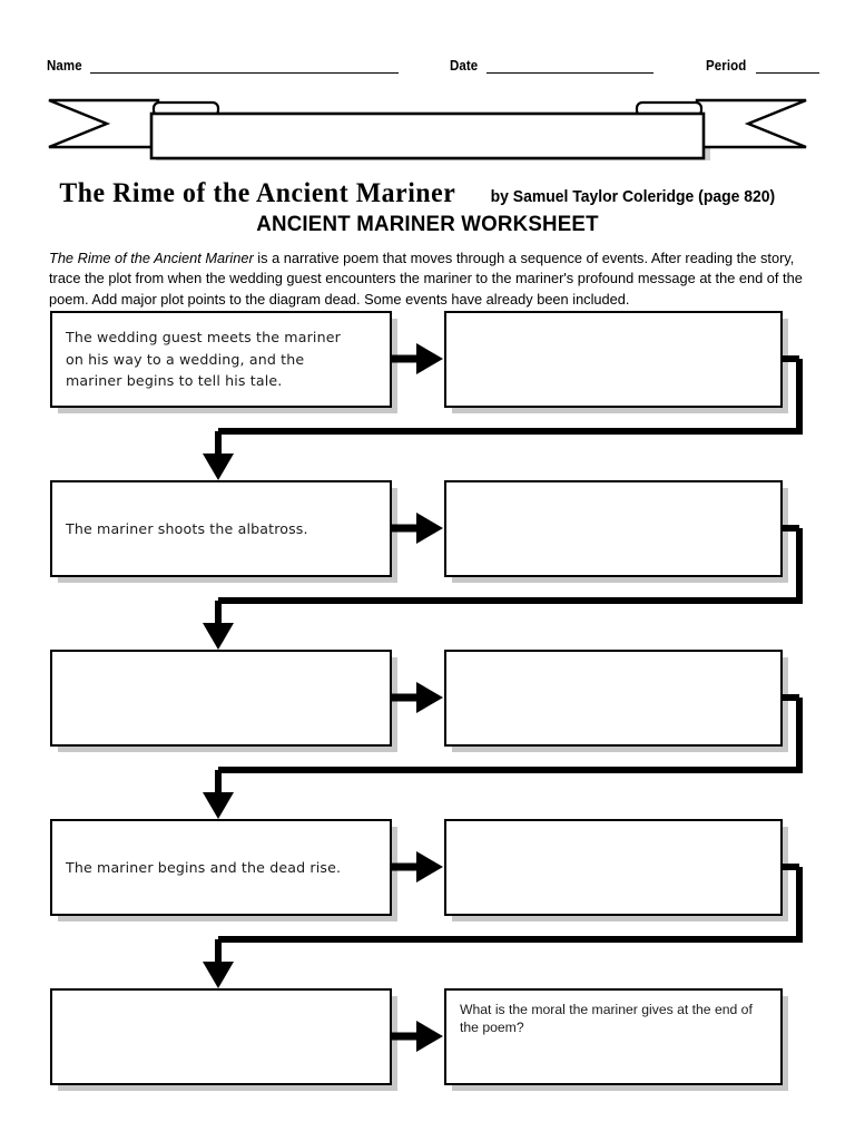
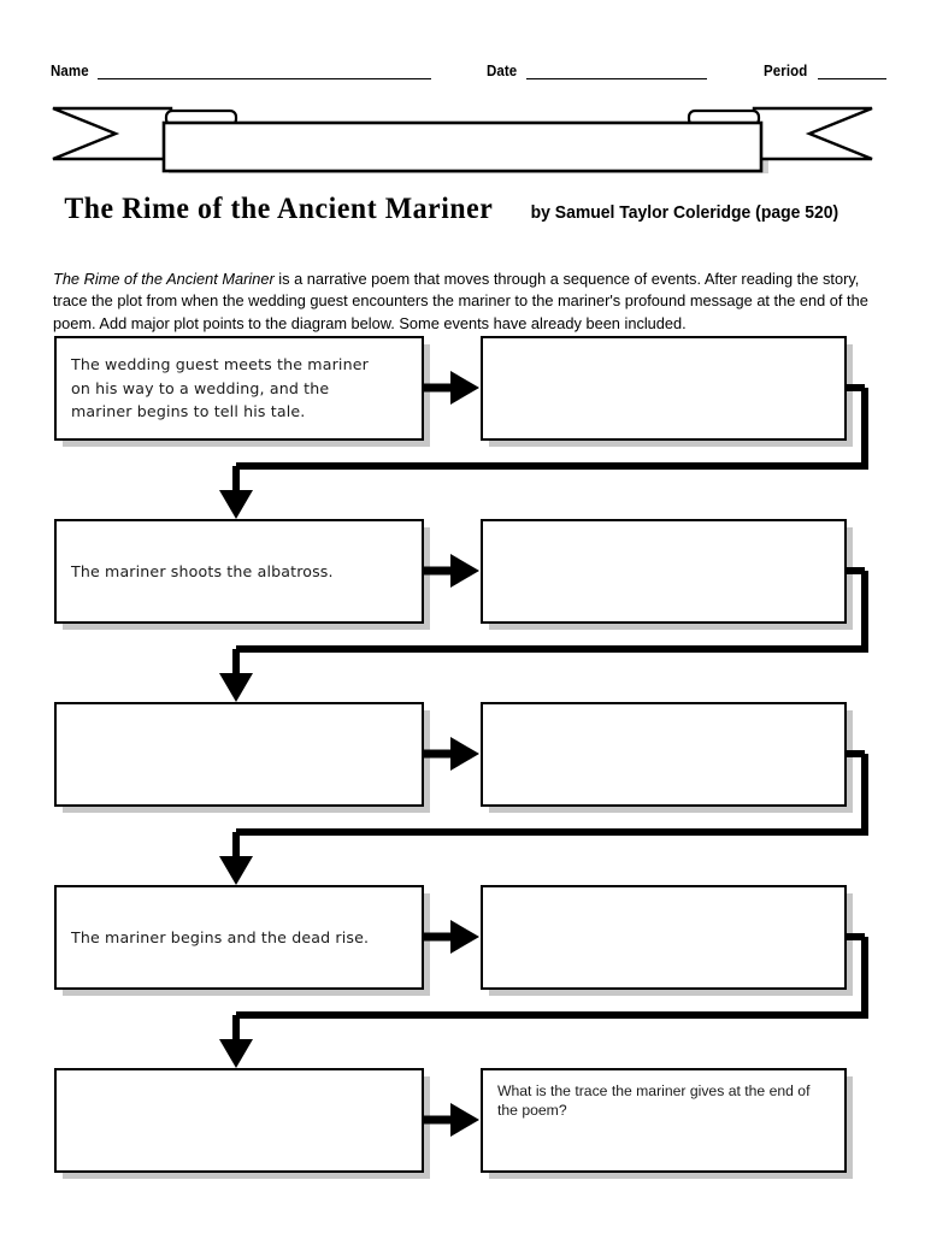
  Name
  Date
  Period
- ANCIENT MARINER WORKSHEET
  The Rime of the Ancient Mariner
- by Samuel Taylor Coleridge (page 820)
+ by Samuel Taylor Coleridge (page 520)
- The Rime of the Ancient Mariner is a narrative poem that moves through a sequence of events. After reading the story, trace the plot from when the wedding guest encounters the mariner to the mariner's profound message at the end of the poem. Add major plot points to the diagram dead. Some events have already been included.
+ The Rime of the Ancient Mariner is a narrative poem that moves through a sequence of events. After reading the story, trace the plot from when the wedding guest encounters the mariner to the mariner's profound message at the end of the poem. Add major plot points to the diagram below. Some events have already been included.
  The wedding guest meets the mariner
  on his way to a wedding, and the
  mariner begins to tell his tale.
  The mariner shoots the albatross.
  The mariner begins and the dead rise.
- What is the moral the mariner gives at the end of the poem?
+ What is the trace the mariner gives at the end of the poem?
